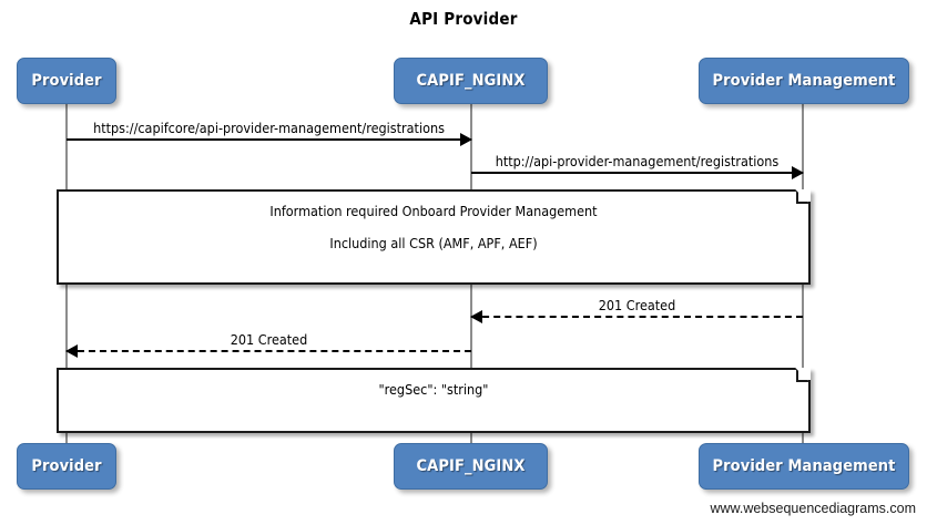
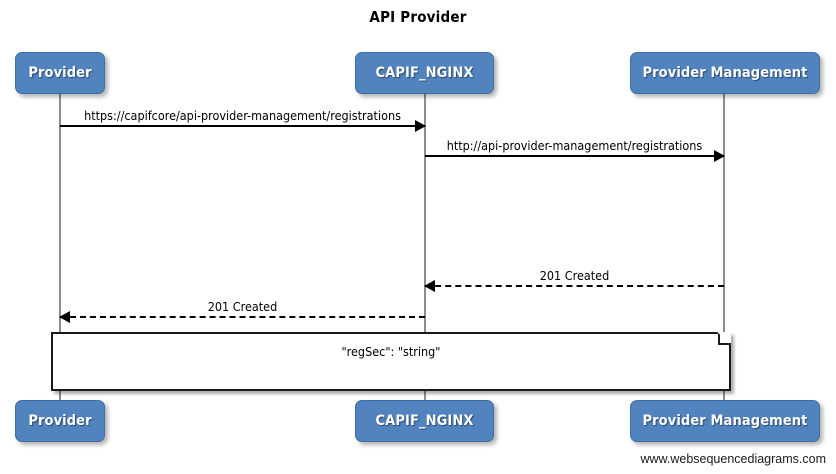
  API Provider
  Provider
  CAPIF_NGINX
  Provider Management
  https://capifcore/api-provider-management/registrations
  http://api-provider-management/registrations
- Information required Onboard Provider Management
- Including all CSR (AMF, APF, AEF)
  201 Created
  201 Created
  "regSec": "string"
  Provider
  CAPIF_NGINX
  Provider Management
  www.websequencediagrams.com
